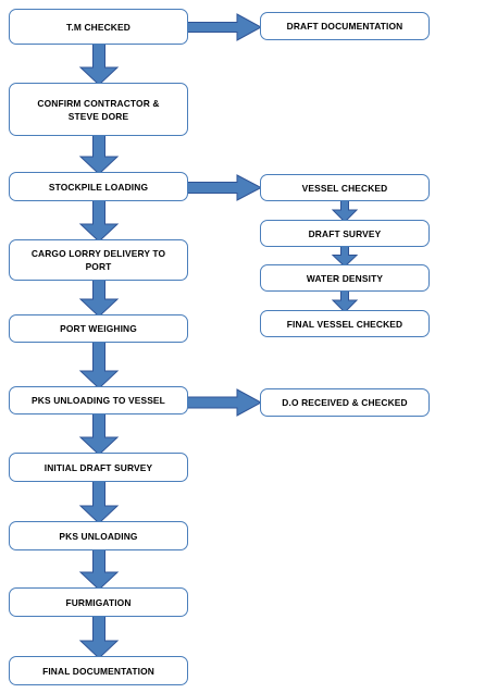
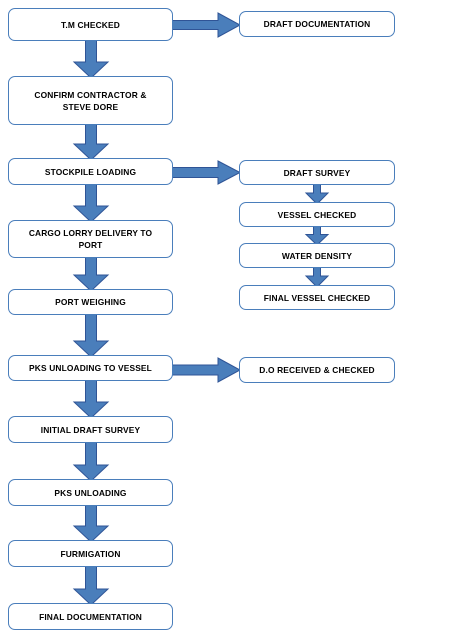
  T.M CHECKED
  DRAFT DOCUMENTATION
  CONFIRM CONTRACTOR &
  STEVE DORE
  STOCKPILE LOADING
- VESSEL CHECKED
+ DRAFT SURVEY
  CARGO LORRY DELIVERY TO
  PORT
- DRAFT SURVEY
+ VESSEL CHECKED
  WATER DENSITY
  PORT WEIGHING
  FINAL VESSEL CHECKED
  PKS UNLOADING TO VESSEL
  D.O RECEIVED & CHECKED
  INITIAL DRAFT SURVEY
  PKS UNLOADING
  FURMIGATION
  FINAL DOCUMENTATION
